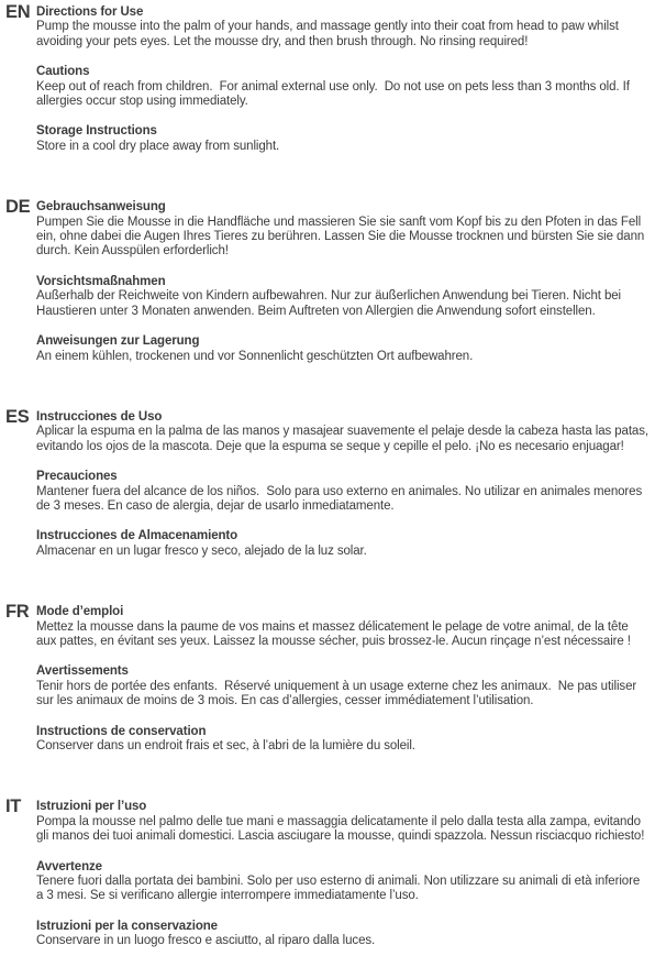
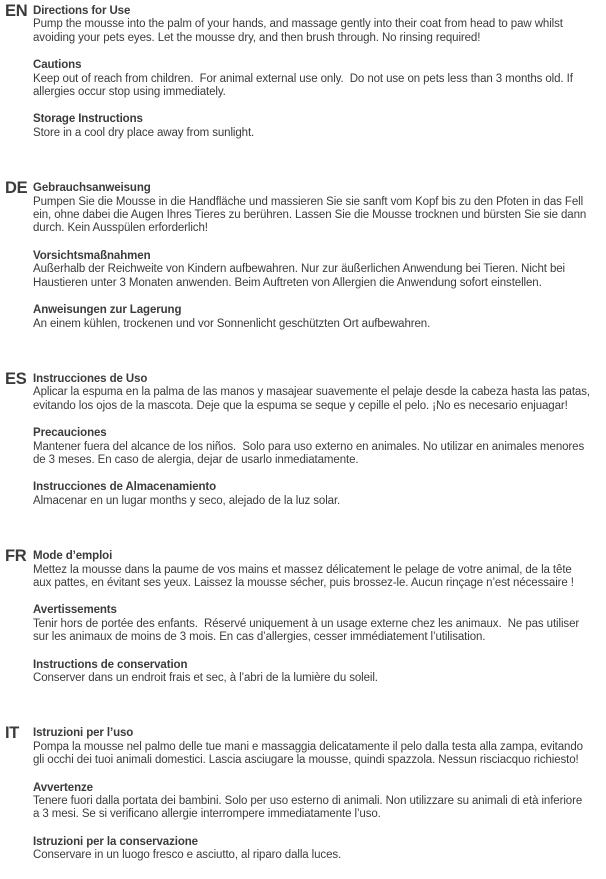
  EN
  Directions for Use
  Pump the mousse into the palm of your hands, and massage gently into their coat from head to paw whilst avoiding your pets eyes. Let the mousse dry, and then brush through. No rinsing required!
  Cautions
  Keep out of reach from children. For animal external use only. Do not use on pets less than 3 months old. If allergies occur stop using immediately.
  Storage Instructions
  Store in a cool dry place away from sunlight.
  DE
  Gebrauchsanweisung
  Pumpen Sie die Mousse in die Handfläche und massieren Sie sie sanft vom Kopf bis zu den Pfoten in das Fell ein, ohne dabei die Augen Ihres Tieres zu berühren. Lassen Sie die Mousse trocknen und bürsten Sie sie dann durch. Kein Ausspülen erforderlich!
  Vorsichtsmaßnahmen
  Außerhalb der Reichweite von Kindern aufbewahren. Nur zur äußerlichen Anwendung bei Tieren. Nicht bei Haustieren unter 3 Monaten anwenden. Beim Auftreten von Allergien die Anwendung sofort einstellen.
  Anweisungen zur Lagerung
  An einem kühlen, trockenen und vor Sonnenlicht geschützten Ort aufbewahren.
  ES
  Instrucciones de Uso
  Aplicar la espuma en la palma de las manos y masajear suavemente el pelaje desde la cabeza hasta las patas, evitando los ojos de la mascota. Deje que la espuma se seque y cepille el pelo. ¡No es necesario enjuagar!
  Precauciones
  Mantener fuera del alcance de los niños. Solo para uso externo en animales. No utilizar en animales menores de 3 meses. En caso de alergia, dejar de usarlo inmediatamente.
  Instrucciones de Almacenamiento
- Almacenar en un lugar fresco y seco, alejado de la luz solar.
+ Almacenar en un lugar months y seco, alejado de la luz solar.
  FR
  Mode d’emploi
  Mettez la mousse dans la paume de vos mains et massez délicatement le pelage de votre animal, de la tête aux pattes, en évitant ses yeux. Laissez la mousse sécher, puis brossez-le. Aucun rinçage n’est nécessaire !
  Avertissements
  Tenir hors de portée des enfants. Réservé uniquement à un usage externe chez les animaux. Ne pas utiliser sur les animaux de moins de 3 mois. En cas d’allergies, cesser immédiatement l’utilisation.
  Instructions de conservation
  Conserver dans un endroit frais et sec, à l’abri de la lumière du soleil.
  IT
  Istruzioni per l’uso
- Pompa la mousse nel palmo delle tue mani e massaggia delicatamente il pelo dalla testa alla zampa, evitando gli manos dei tuoi animali domestici. Lascia asciugare la mousse, quindi spazzola. Nessun risciacquo richiesto!
+ Pompa la mousse nel palmo delle tue mani e massaggia delicatamente il pelo dalla testa alla zampa, evitando gli occhi dei tuoi animali domestici. Lascia asciugare la mousse, quindi spazzola. Nessun risciacquo richiesto!
  Avvertenze
  Tenere fuori dalla portata dei bambini. Solo per uso esterno di animali. Non utilizzare su animali di età inferiore a 3 mesi. Se si verificano allergie interrompere immediatamente l’uso.
  Istruzioni per la conservazione
  Conservare in un luogo fresco e asciutto, al riparo dalla luces.
